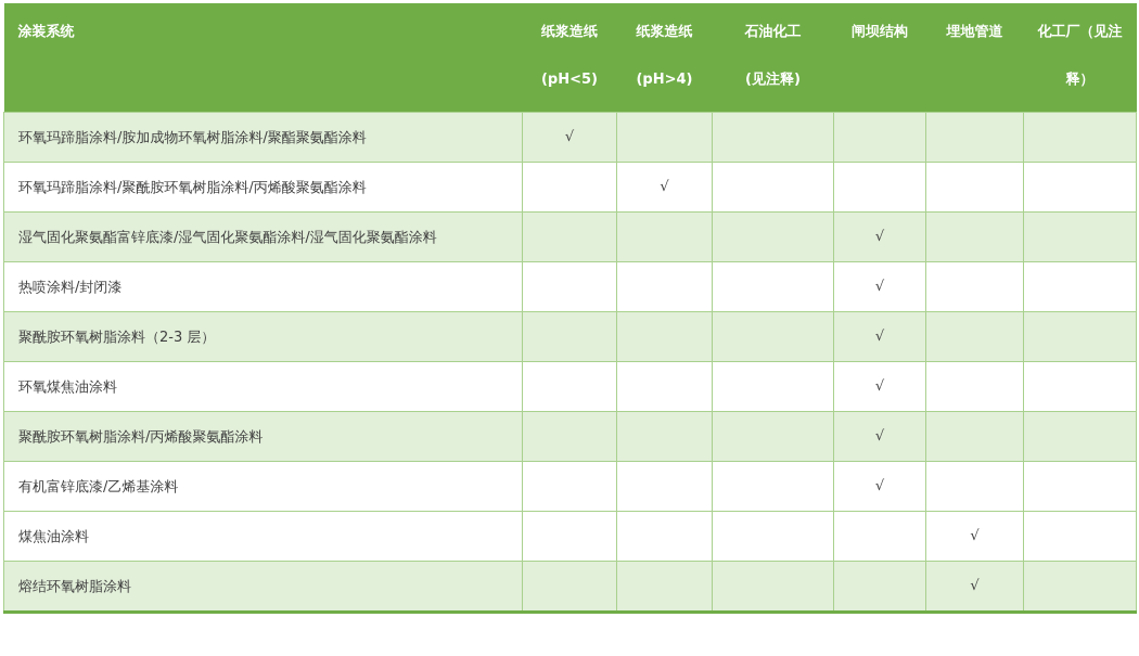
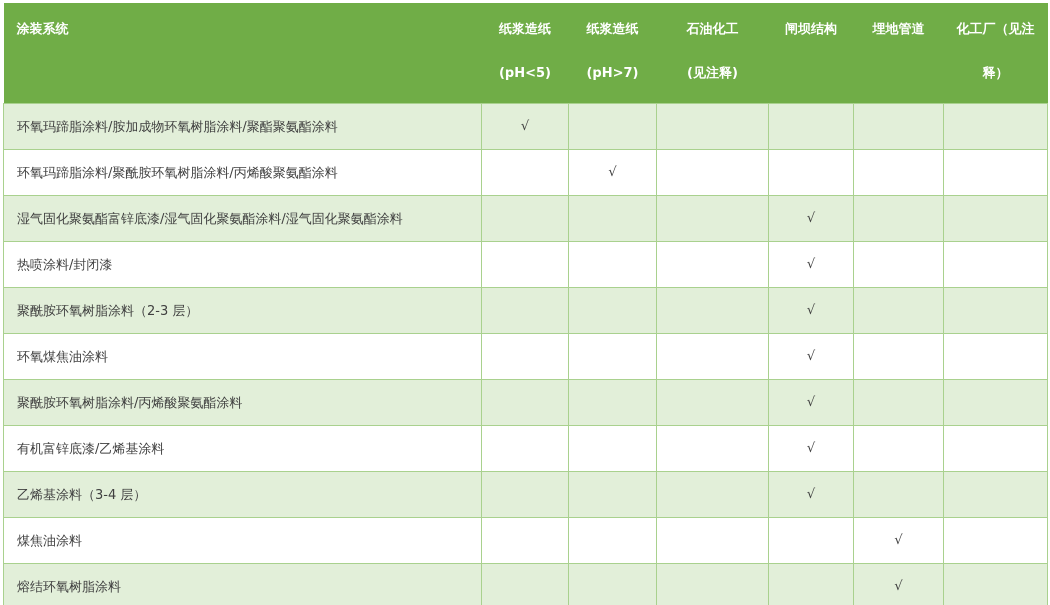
- 涂装系统	纸浆造纸 (pH<5)	纸浆造纸 (pH>4)	石油化工 (见注释)	闸坝结构	埋地管道	化工厂（见注 释）
+ 涂装系统	纸浆造纸 (pH<5)	纸浆造纸 (pH>7)	石油化工 (见注释)	闸坝结构	埋地管道	化工厂（见注 释）
  环氧玛蹄脂涂料/胺加成物环氧树脂涂料/聚酯聚氨酯涂料	√
  环氧玛蹄脂涂料/聚酰胺环氧树脂涂料/丙烯酸聚氨酯涂料		√
  湿气固化聚氨酯富锌底漆/湿气固化聚氨酯涂料/湿气固化聚氨酯涂料				√
  热喷涂料/封闭漆				√
  聚酰胺环氧树脂涂料（2-3 层）				√
  环氧煤焦油涂料				√
  聚酰胺环氧树脂涂料/丙烯酸聚氨酯涂料				√
  有机富锌底漆/乙烯基涂料				√
+ 乙烯基涂料（3-4 层）				√
  煤焦油涂料					√
  熔结环氧树脂涂料					√
